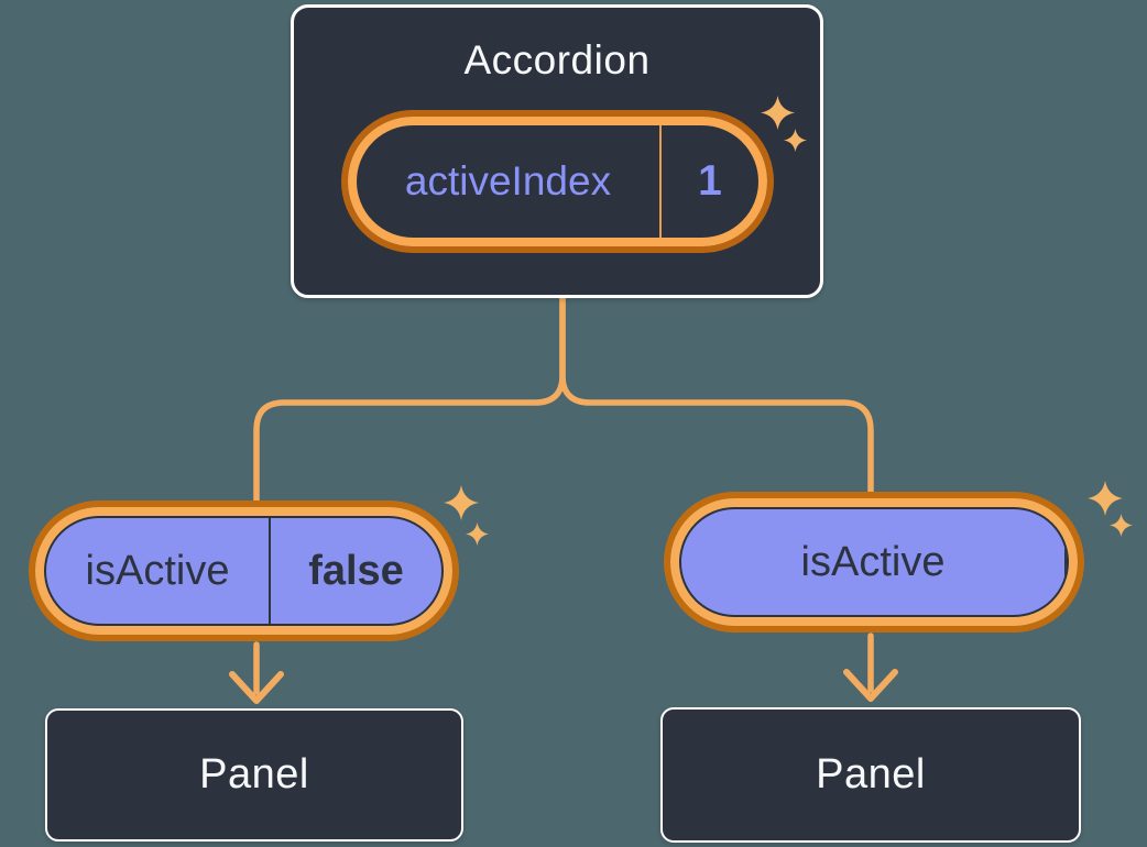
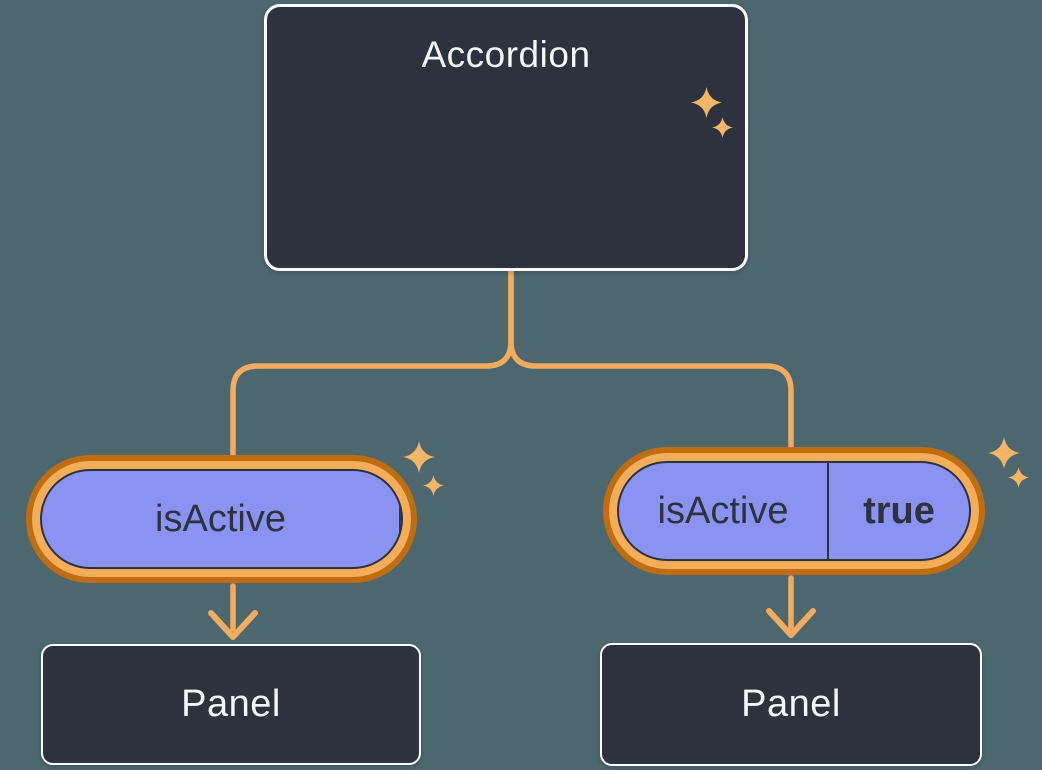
  Accordion
- activeIndex
- 1
  isActive
- false
  isActive
+ true
  Panel
  Panel
